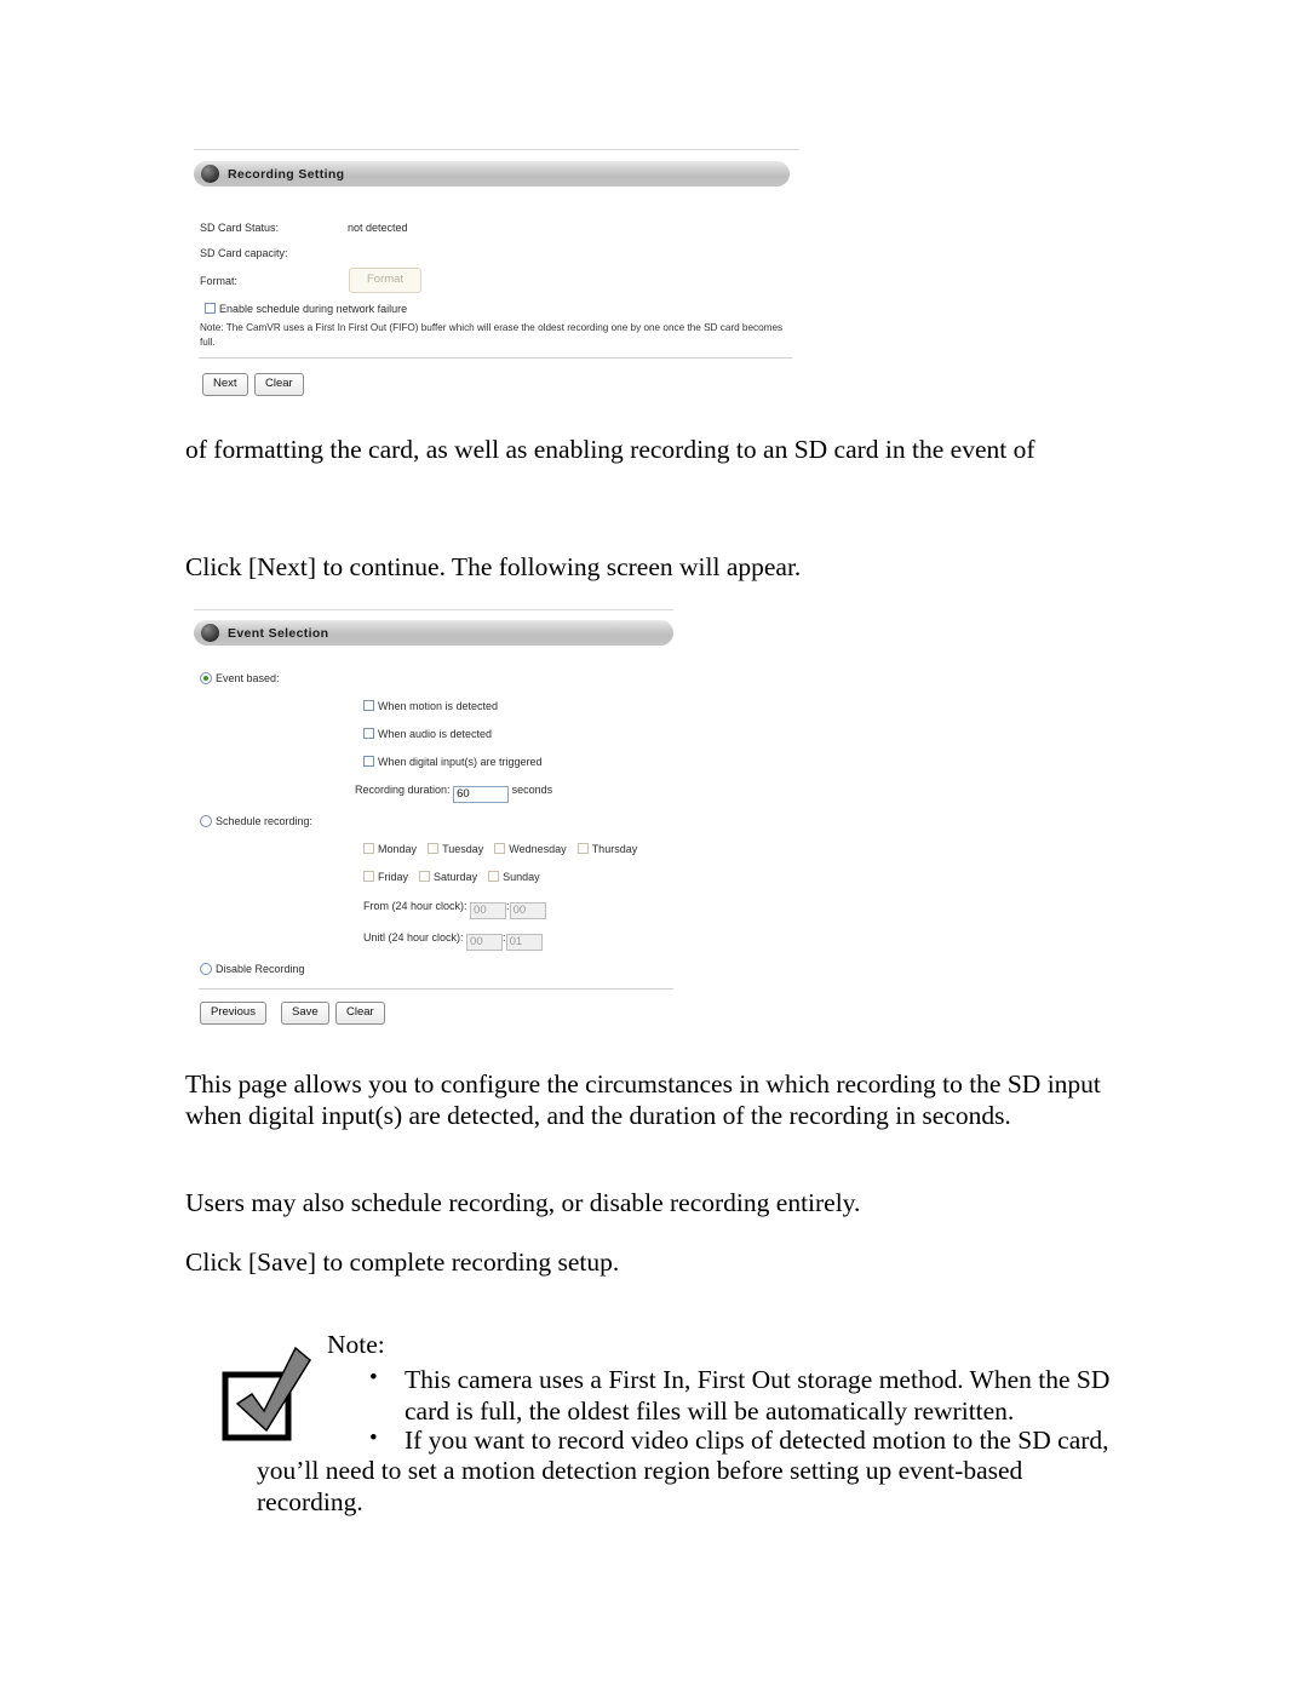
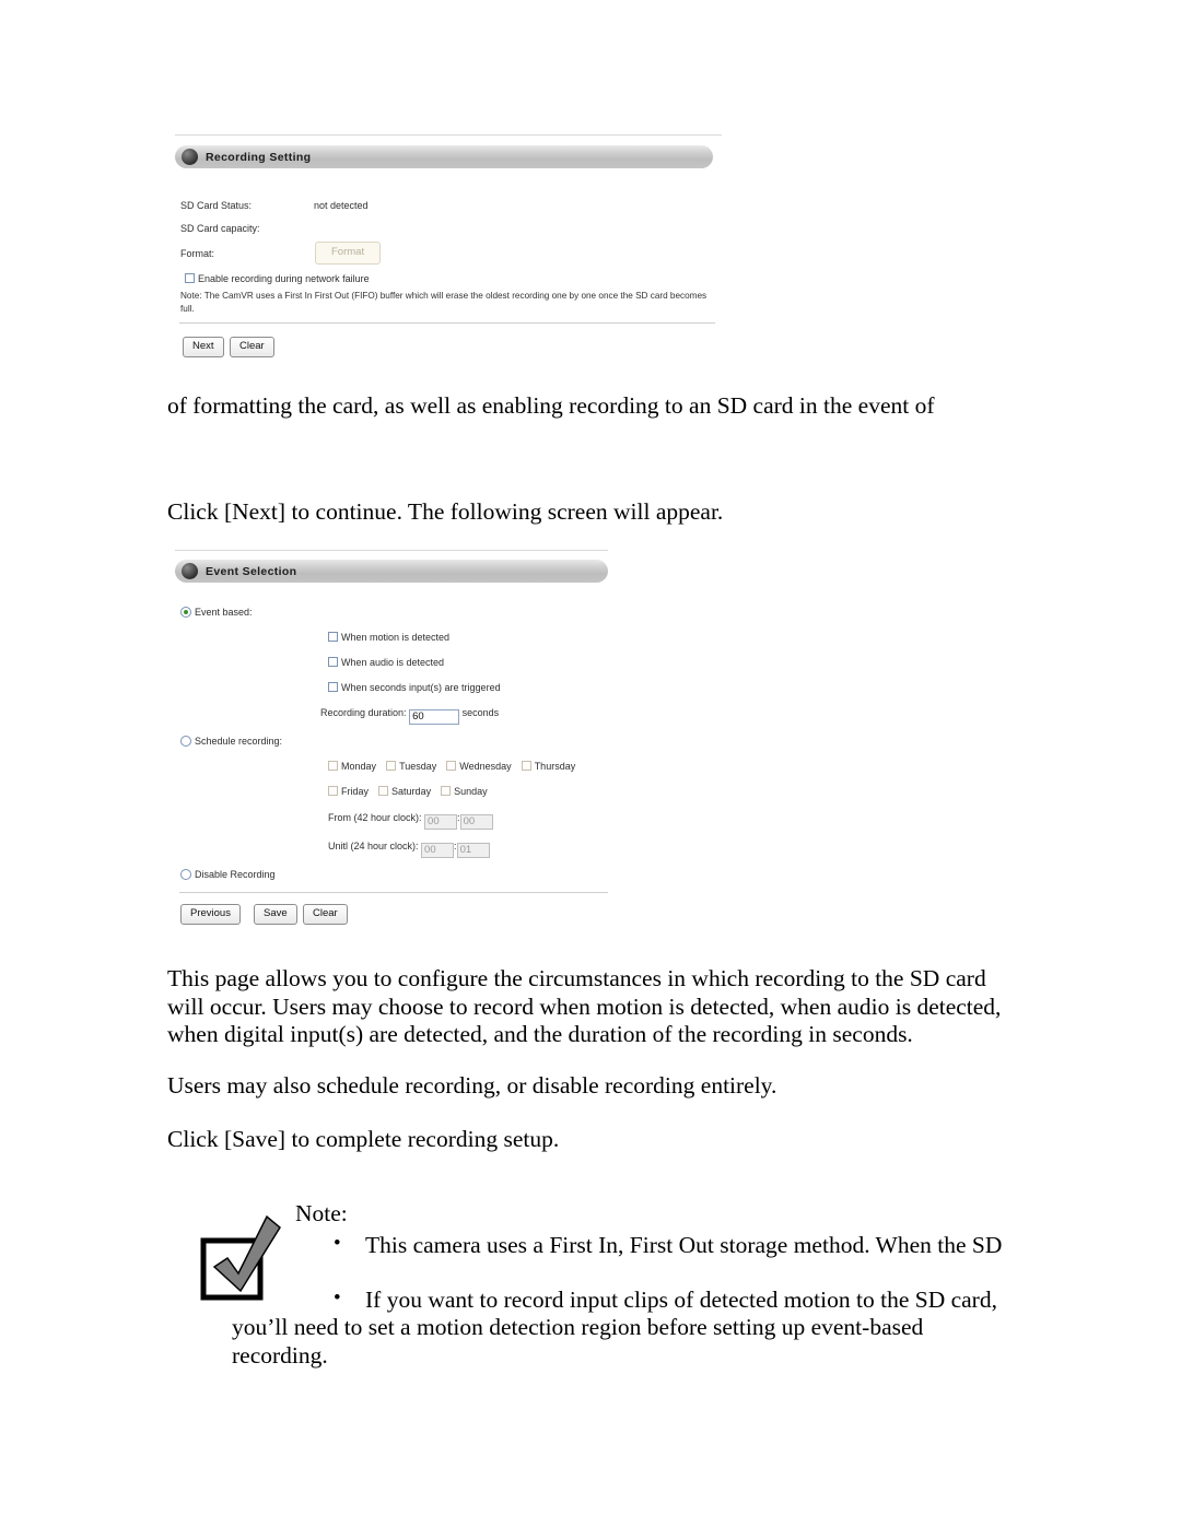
  Recording Setting
  SD Card Status:
  not detected
  SD Card capacity:
  Format:
  Format
- Enable schedule during network failure
+ Enable recording during network failure
  Note: The CamVR uses a First In First Out (FIFO) buffer which will erase the oldest recording one by one once the SD card becomes full.
  Next
  Clear
  of formatting the card, as well as enabling recording to an SD card in the event of
  Click [Next] to continue. The following screen will appear.
  Event Selection
  Event based:
  When motion is detected
  When audio is detected
- When digital input(s) are triggered
+ When seconds input(s) are triggered
  Recording duration: 60 seconds
  Schedule recording:
  Monday Tuesday Wednesday Thursday
  Friday Saturday Sunday
- From (24 hour clock): 00 : 00
+ From (42 hour clock): 00 : 00
  Unitl (24 hour clock): 00 : 01
  Disable Recording
  Previous
  Save
  Clear
- This page allows you to configure the circumstances in which recording to the SD input
+ This page allows you to configure the circumstances in which recording to the SD card
+ will occur. Users may choose to record when motion is detected, when audio is detected,
  when digital input(s) are detected, and the duration of the recording in seconds.
  Users may also schedule recording, or disable recording entirely.
  Click [Save] to complete recording setup.
  Note:
  •
  This camera uses a First In, First Out storage method. When the SD
- card is full, the oldest files will be automatically rewritten.
  •
- If you want to record video clips of detected motion to the SD card,
+ If you want to record input clips of detected motion to the SD card,
  you’ll need to set a motion detection region before setting up event-based
  recording.
